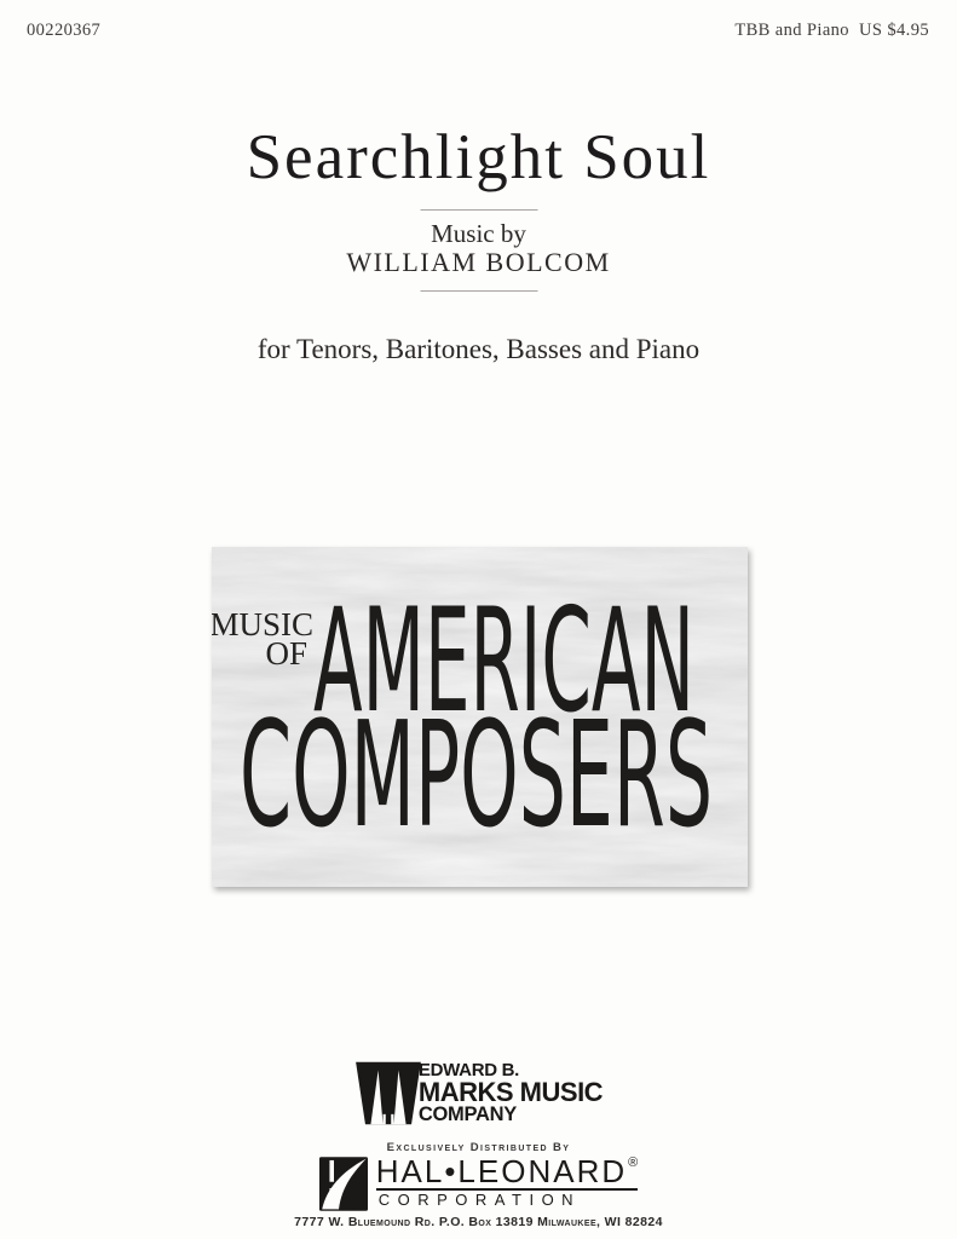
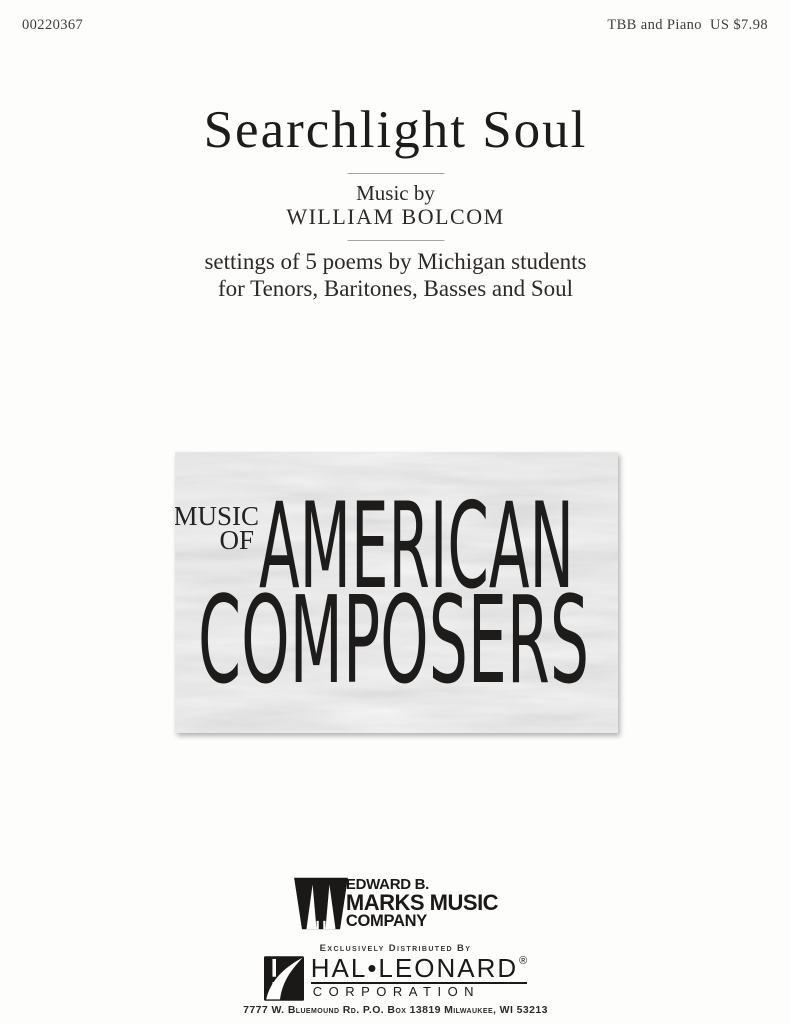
  00220367
- TBB and Piano US $4.95
+ TBB and Piano US $7.98
  Searchlight Soul
  Music by
  WILLIAM BOLCOM
+ settings of 5 poems by Michigan students
- for Tenors, Baritones, Basses and Piano
+ for Tenors, Baritones, Basses and Soul
  MUSIC
  OF
  AMERICAN
  COMPOSERS
  EDWARD B.
  MARKS MUSIC
  COMPANY
  Exclusively Distributed By
  HAL•LEONARD
  ®
  CORPORATION
- 7777 W. Bluemound Rd. P.O. Box 13819 Milwaukee, WI 82824
+ 7777 W. Bluemound Rd. P.O. Box 13819 Milwaukee, WI 53213
